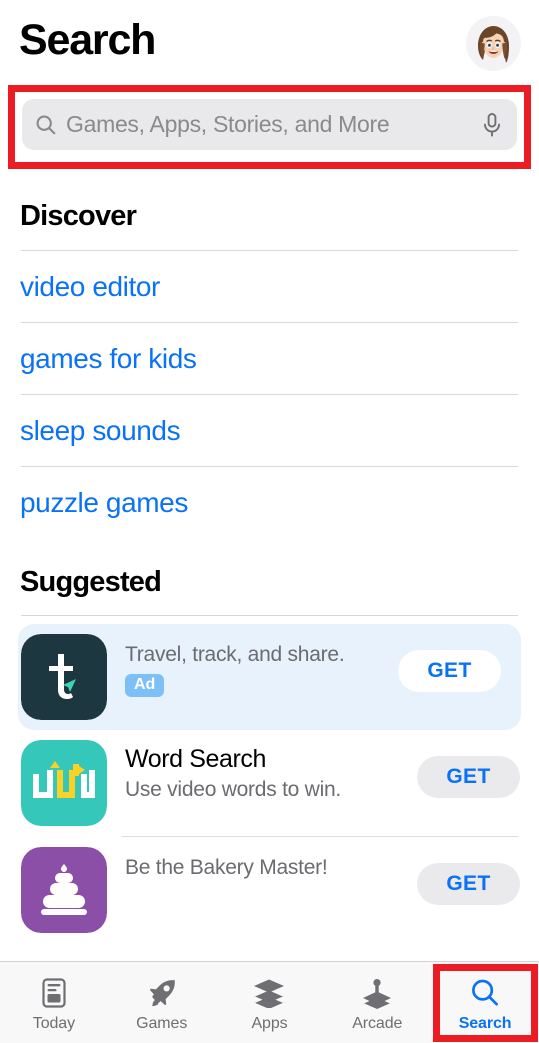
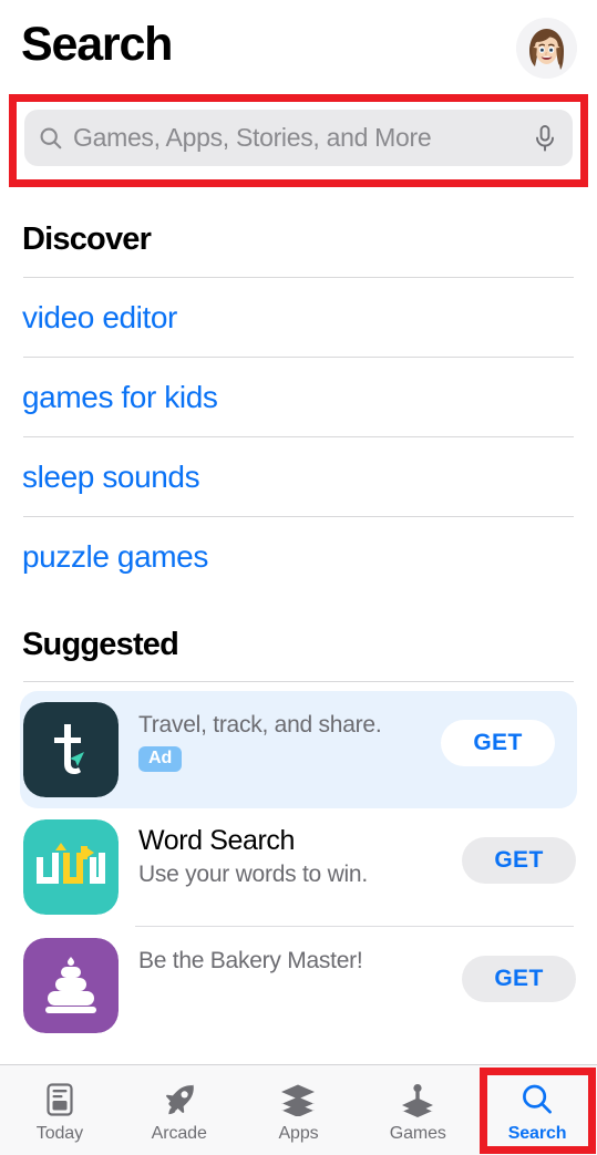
  Search
  Games, Apps, Stories, and More
  Discover
  video editor
  games for kids
  sleep sounds
  puzzle games
  Suggested
  Travel, track, and share.
  Ad
  GET
  Word Search
- Use video words to win.
+ Use your words to win.
  GET
  Be the Bakery Master!
  GET
  Today
- Games
+ Arcade
  Apps
- Arcade
+ Games
  Search
